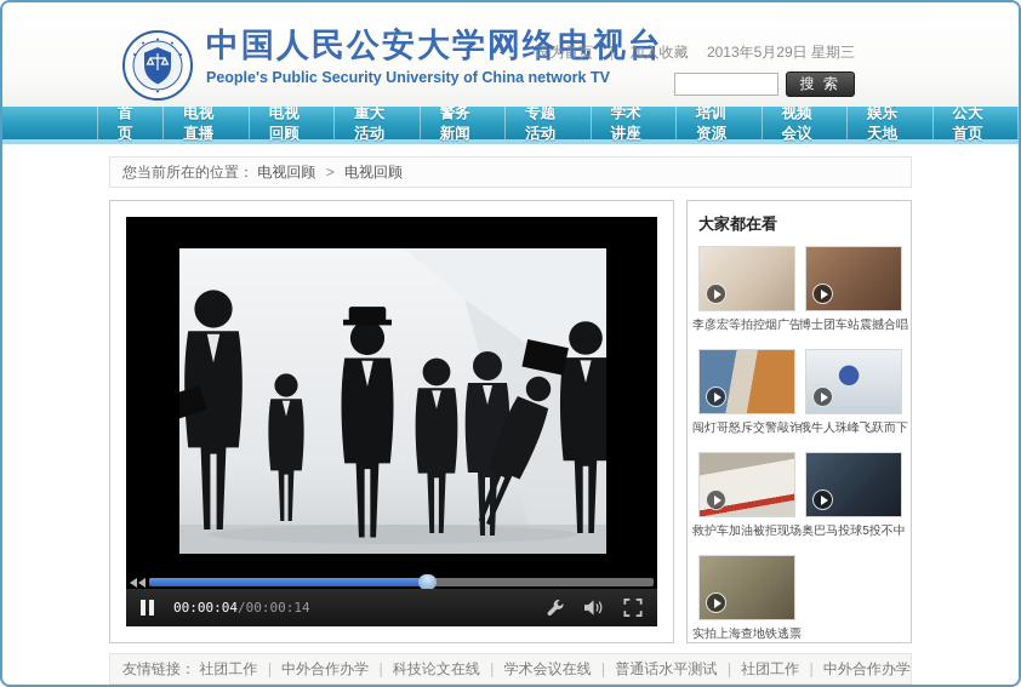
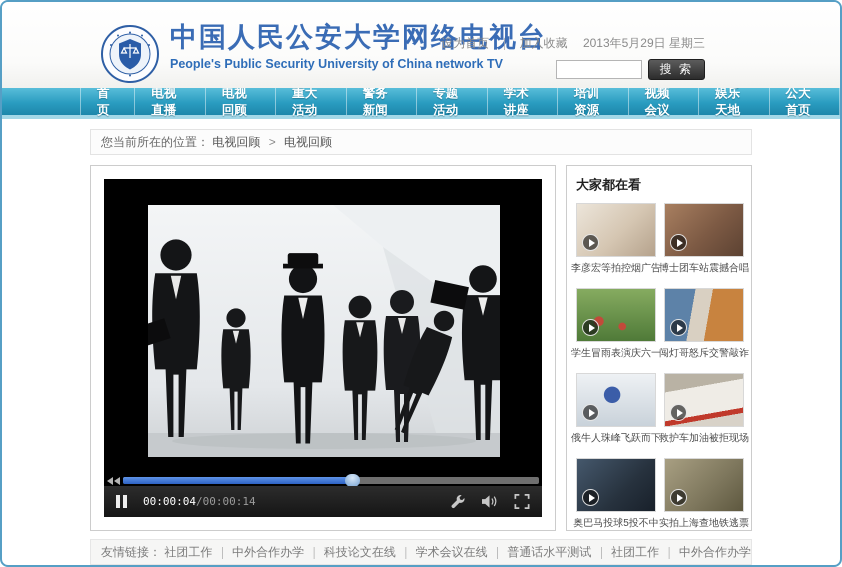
  中国人民公安大学网络电视台
  People's Public Security University of China network TV
  设为首页 ｜ 加入收藏 2013年5月29日 星期三
  搜 索
  首 页
  电视直播
  电视回顾
  重大活动
  警务新闻
  专题活动
  学术讲座
  培训资源
  视频会议
  娱乐天地
  公大首页
  您当前所在的位置： 电视回顾 > 电视回顾
  00:00:04/00:00:14
  大家都在看
  李彦宏等拍控烟广告
  博士团车站震撼合唱
+ 学生冒雨表演庆六一
  闯灯哥怒斥交警敲诈
  俄牛人珠峰飞跃而下
  救护车加油被拒现场
  奥巴马投球5投不中
  实拍上海查地铁逃票
  友情链接： 社团工作 ｜ 中外合作办学 ｜ 科技论文在线 ｜ 学术会议在线 ｜ 普通话水平测试 ｜ 社团工作 ｜ 中外合作办学
